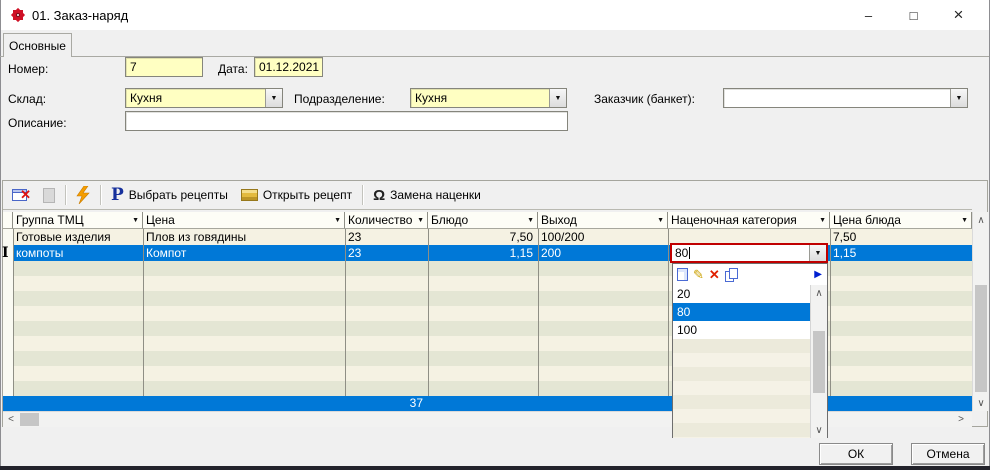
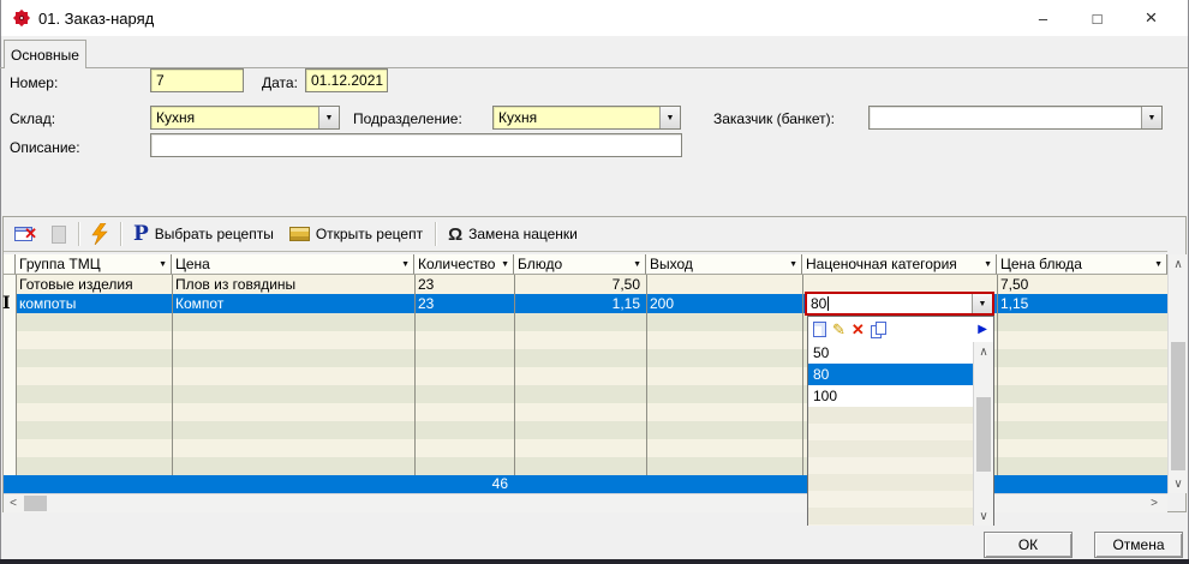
  01. Заказ-наряд
  –
  □
  ×
  Основные
  Номер:
  7
  Дата:
  01.12.2021
  Склад:
  Кухня
  Подразделение:
  Кухня
  Заказчик (банкет):
  Описание:
  ✕
  P
  Выбрать рецепты
  Открыть рецепт
  Ω
  Замена наценки
  Группа ТМЦ
  Цена
  Количество
  Блюдо
  Выход
  Наценочная категория
  Цена блюда
  Готовые изделия
  Плов из говядины
  23
  7,50
- 100/200
  7,50
  компоты
  Компот
  23
  1,15
  200
  1,15
- 37
+ 46
  ∧
  ∨
  <
  >
  80
  ✎
  ✕
  ▶
- 20
+ 50
  80
  100
  ∧
  ∨
  I
  ОК
  Отмена
